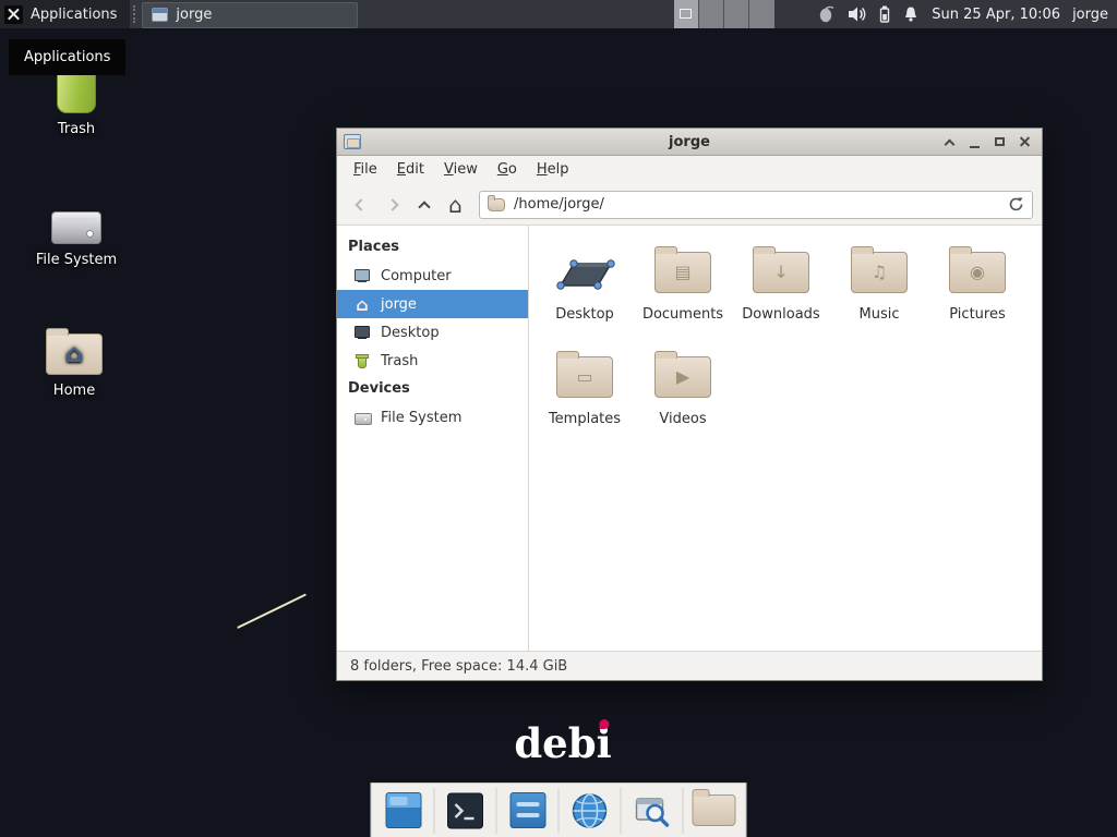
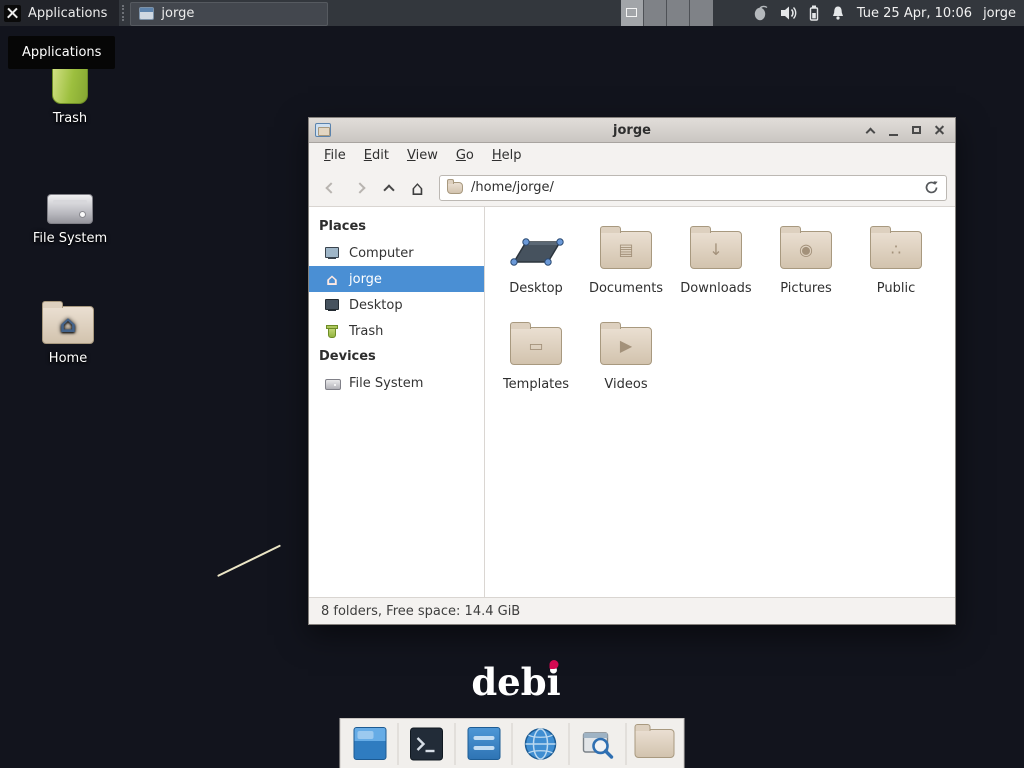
  Applications
  jorge
- Sun 25 Apr, 10:06
+ Tue 25 Apr, 10:06
  jorge
  Applications
  Trash
  File System
  ⌂
  Home
  jorge
  File
  Edit
  View
  Go
  Help
  ⌂
  /home/jorge/
  Places
  Computer
  jorge
  Desktop
  Trash
  Devices
  File System
  Desktop
  ▤
  Documents
  ↓
  Downloads
- ♫
- Music
  ◉
  Pictures
+ ∴
+ Public
  ▭
  Templates
  ▶
  Videos
  8 folders, Free space: 14.4 GiB
